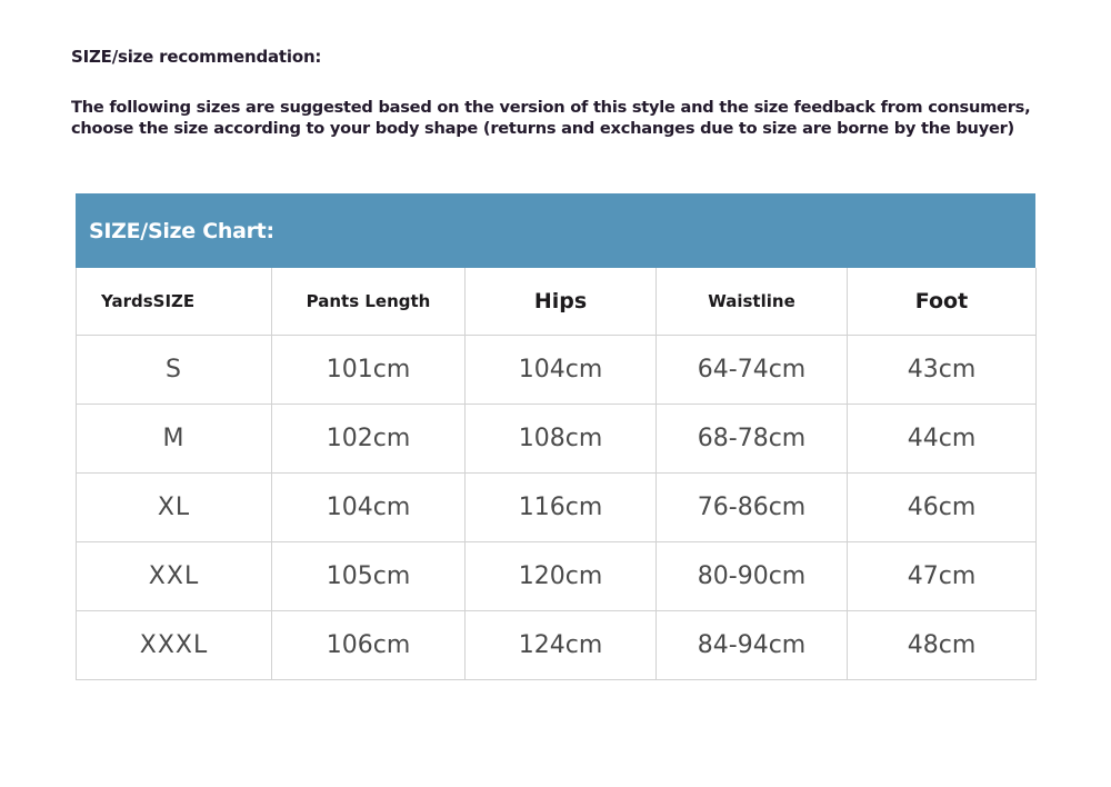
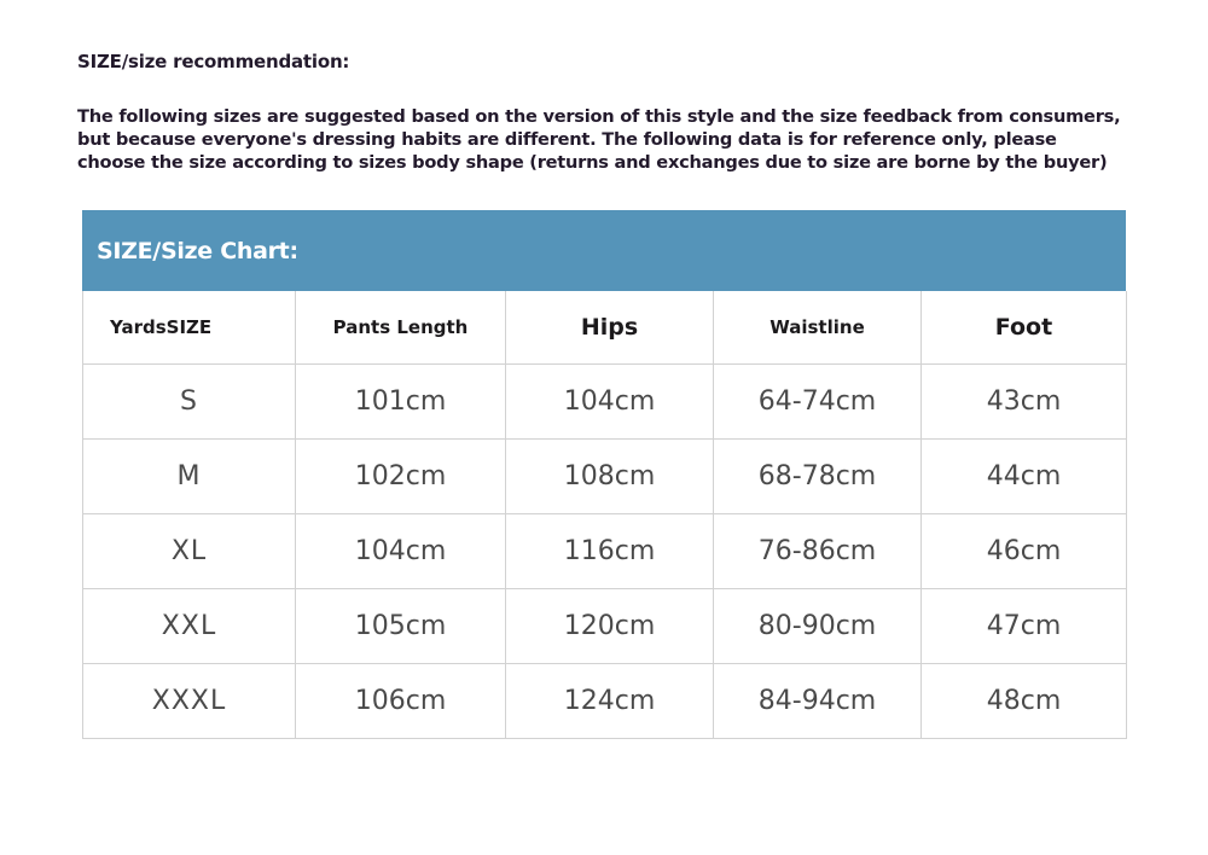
  SIZE/size recommendation:
  The following sizes are suggested based on the version of this style and the size feedback from consumers,
+ but because everyone's dressing habits are different. The following data is for reference only, please
- choose the size according to your body shape (returns and exchanges due to size are borne by the buyer)
+ choose the size according to sizes body shape (returns and exchanges due to size are borne by the buyer)
  SIZE/Size Chart:
  YardsSIZE	Pants Length	Hips	Waistline	Foot
  S	101cm	104cm	64-74cm	43cm
  M	102cm	108cm	68-78cm	44cm
  XL	104cm	116cm	76-86cm	46cm
  XXL	105cm	120cm	80-90cm	47cm
  XXXL	106cm	124cm	84-94cm	48cm
